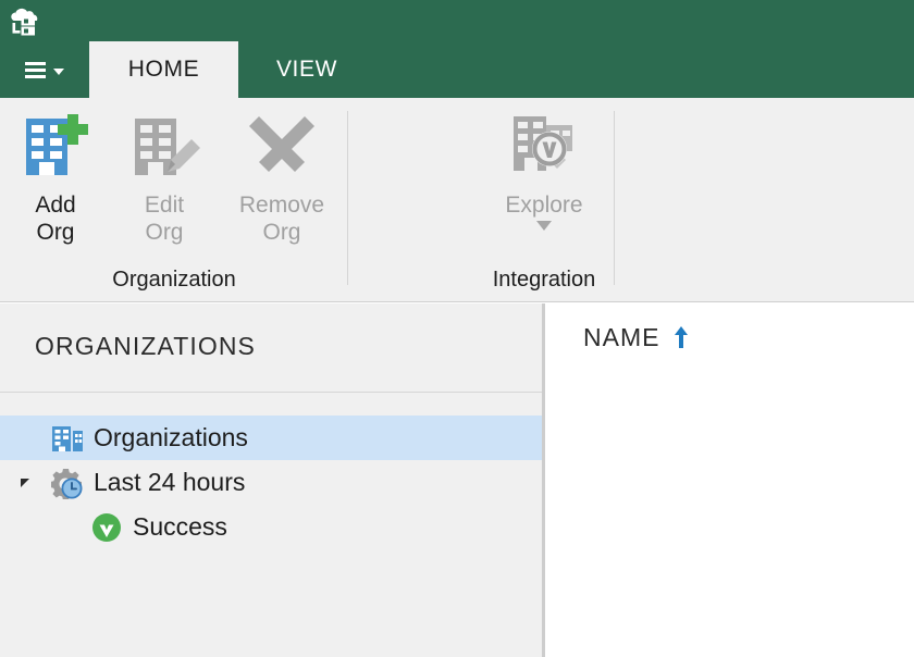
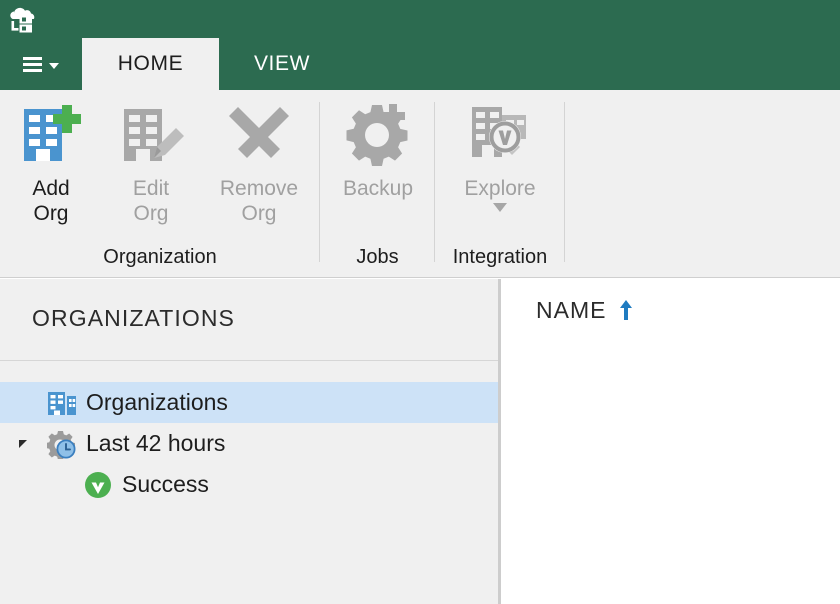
  HOME
  VIEW
  Add
  Org
  Edit
  Org
  Remove
  Org
  Organization
+ Backup
+ Jobs
  Explore
  Integration
  ORGANIZATIONS
  Organizations
- Last 24 hours
+ Last 42 hours
  Success
  NAME
